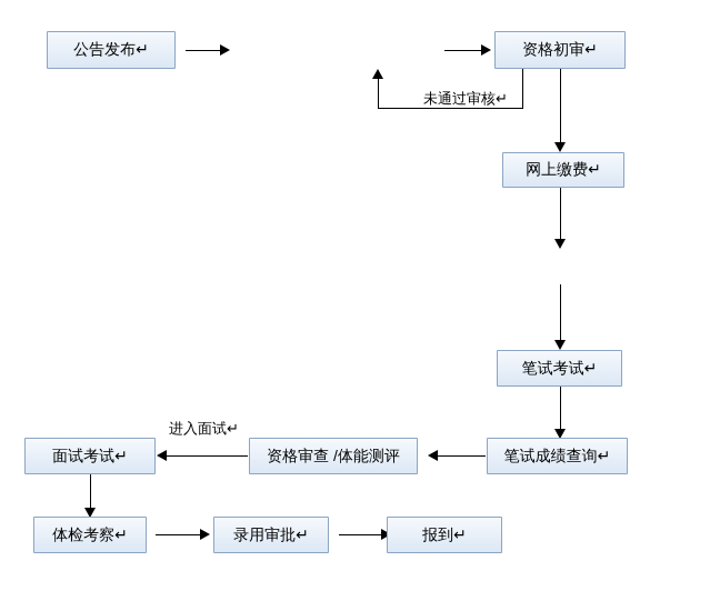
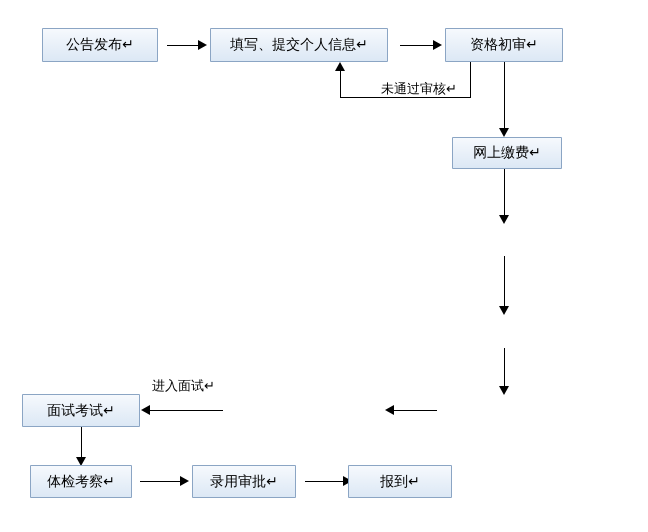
  公告发布↵
+ 填写、提交个人信息↵
  资格初审↵
  未通过审核↵
  网上缴费↵
- 笔试考试↵
- 笔试成绩查询↵
- 资格审查 /体能测评
  进入面试↵
  面试考试↵
  体检考察↵
  录用审批↵
  报到↵
